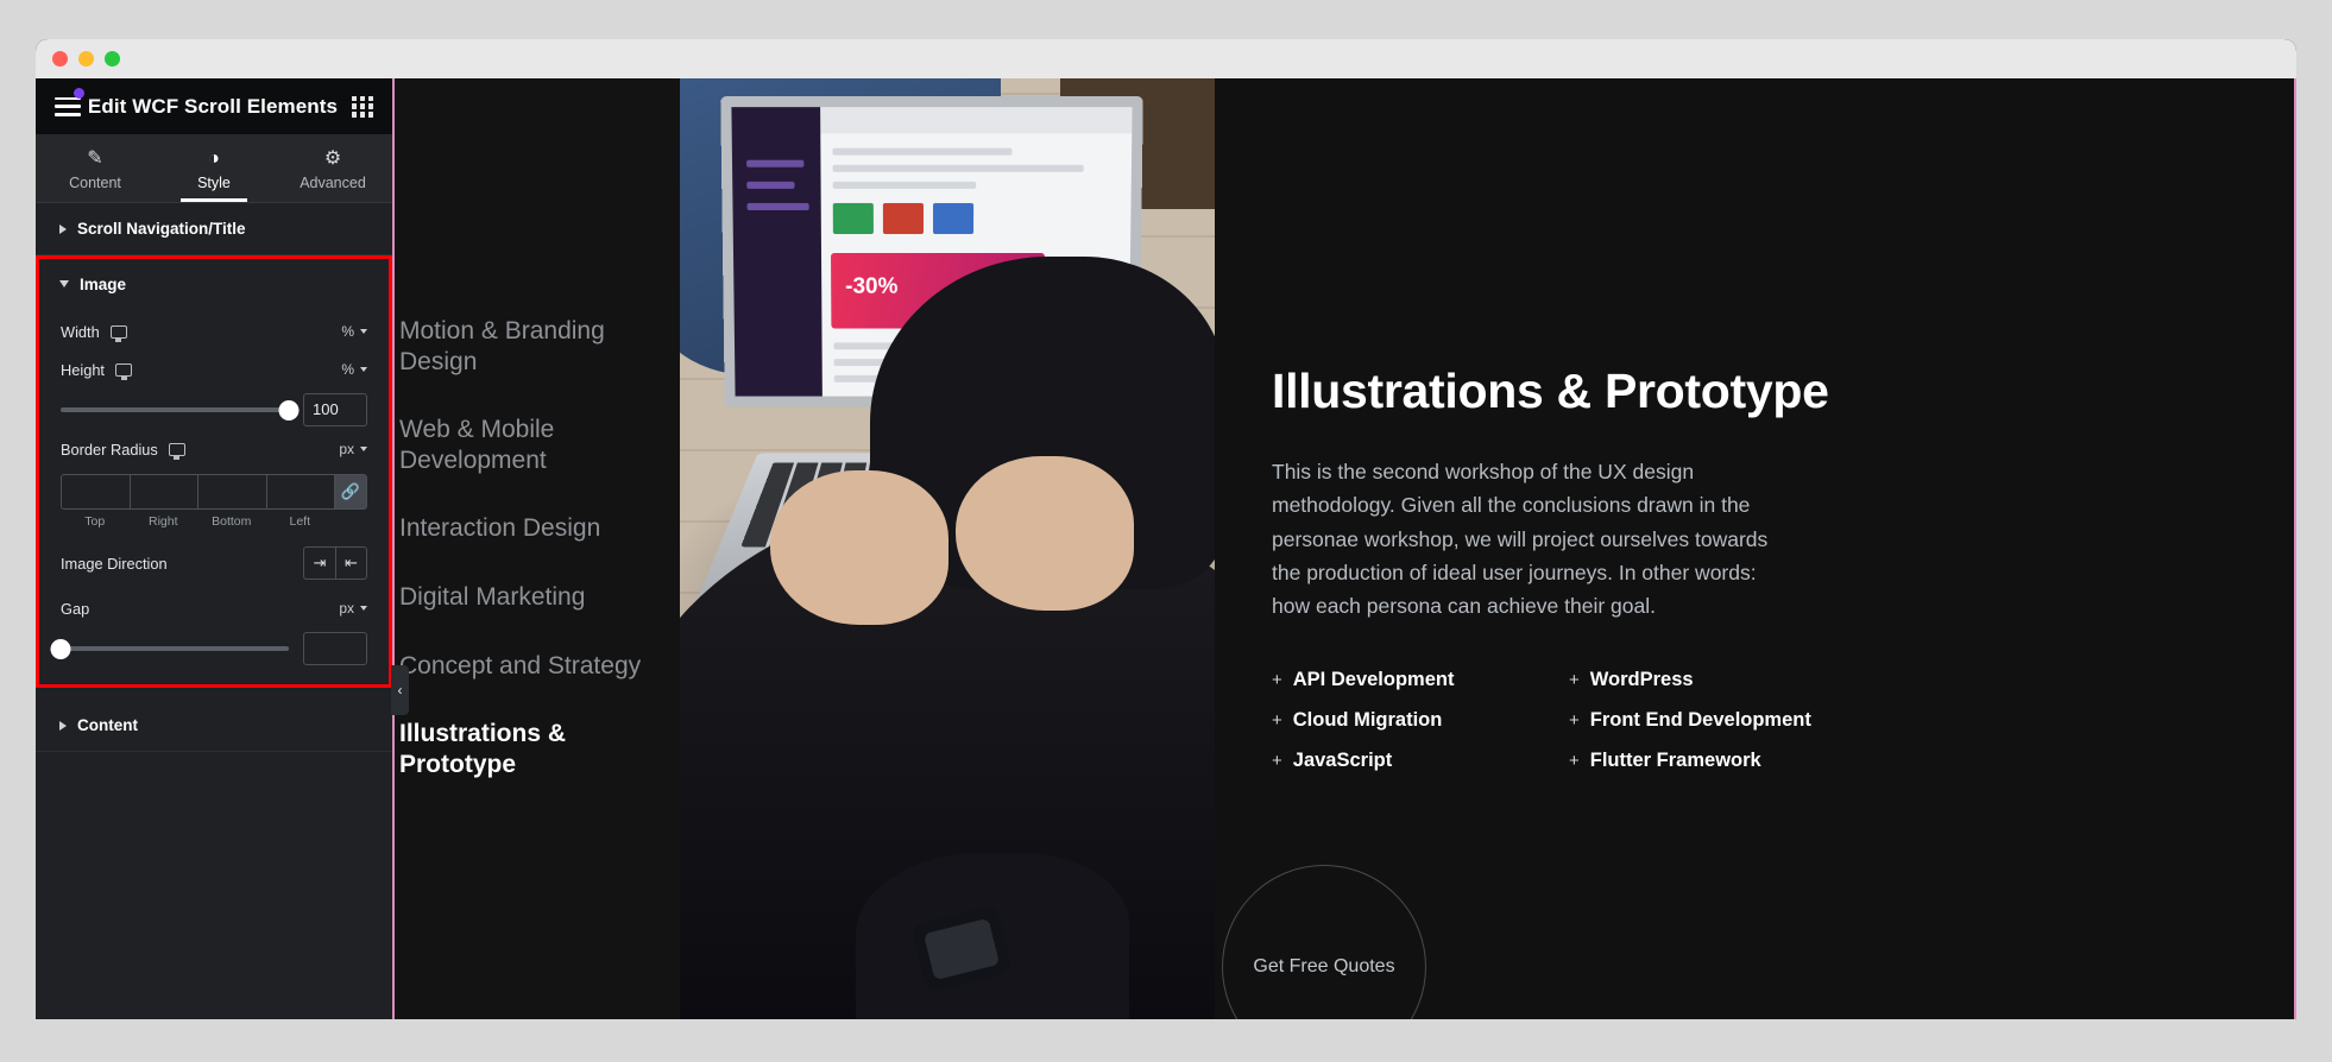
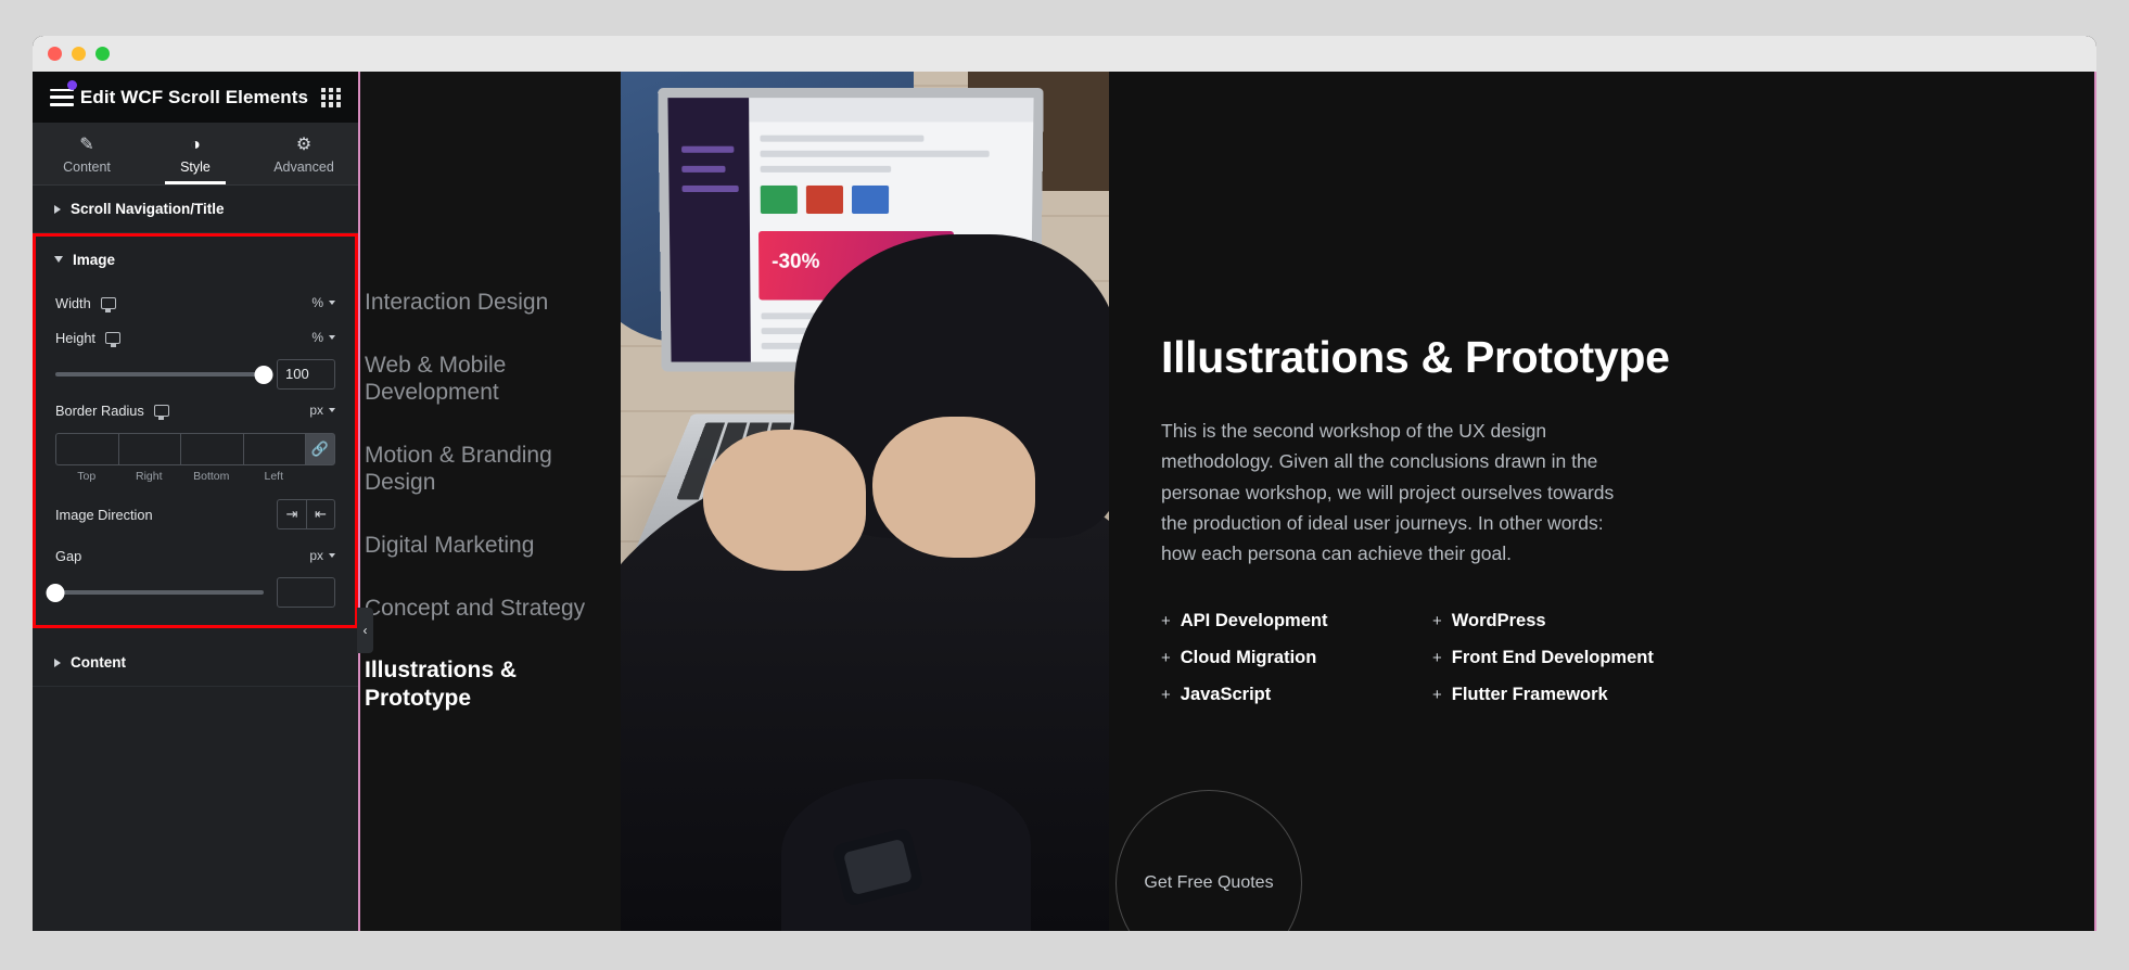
  Edit WCF Scroll Elements
  ✎
  Content
  ◑
  Style
  ⚙
  Advanced
  Scroll Navigation/Title
  Image
  Width
  %
  Height
  %
  100
  Border Radius
  px
  🔗
  Top
  Right
  Bottom
  Left
  Image Direction
  ⇥
  ⇤
  Gap
  px
  Content
  ‹
- Motion & Branding Design
+ Interaction Design
  Web & Mobile Development
- Interaction Design
+ Motion & Branding Design
  Digital Marketing
  Concept and Strategy
  Illustrations & Prototype
  Illustrations & Prototype
  This is the second workshop of the UX design methodology. Given all the conclusions drawn in the personae workshop, we will project ourselves towards the production of ideal user journeys. In other words: how each persona can achieve their goal.
  +
  API Development
  +
  WordPress
  +
  Cloud Migration
  +
  Front End Development
  +
  JavaScript
  +
  Flutter Framework
  Get Free Quotes
